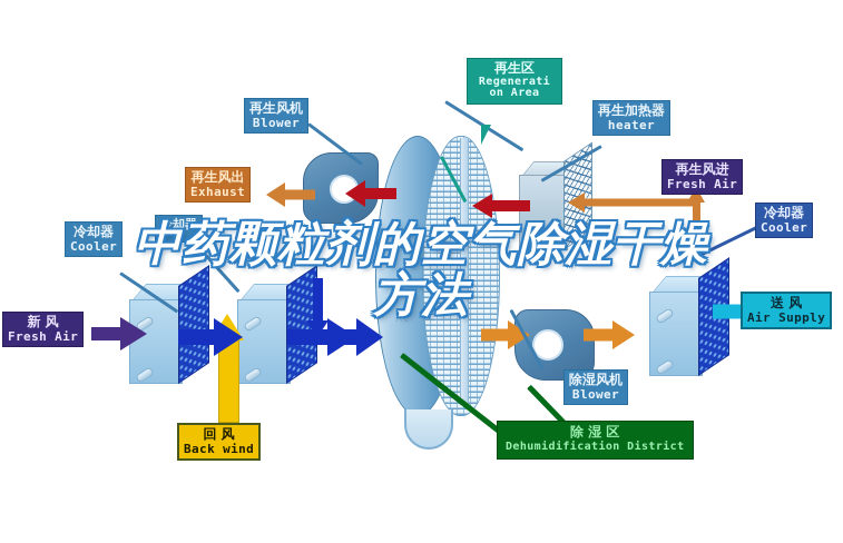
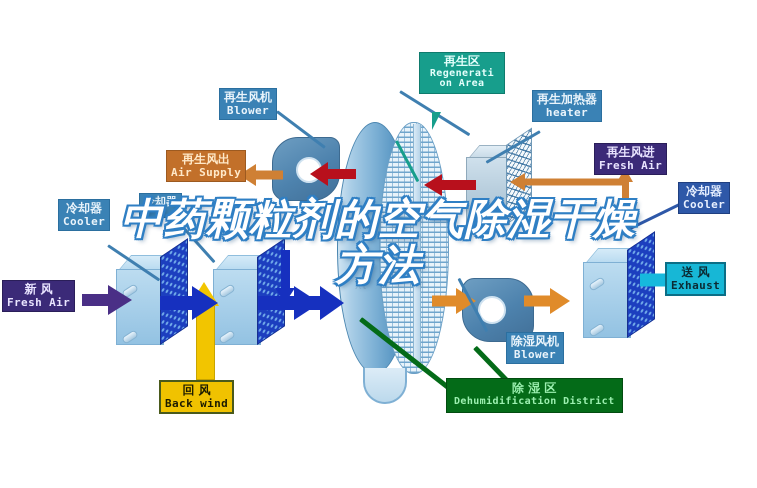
  xt
  再生风机
  Blower
  再生风出
- Exhaust
+ Air Supply
  再生区
  Regenerati on Area
  再生加热器
  heater
  再生风进
  Fresh Air
  冷却器
  Cooler
  冷却器
  Cooler
  冷却器
  新 风
  Fresh Air
  回 风
  Back wind
  除湿风机
  Blower
  除 湿 区
  Dehumidification District
  送 风
- Air Supply
+ Exhaust
  中药颗粒剂的空气除湿干燥
  方法
